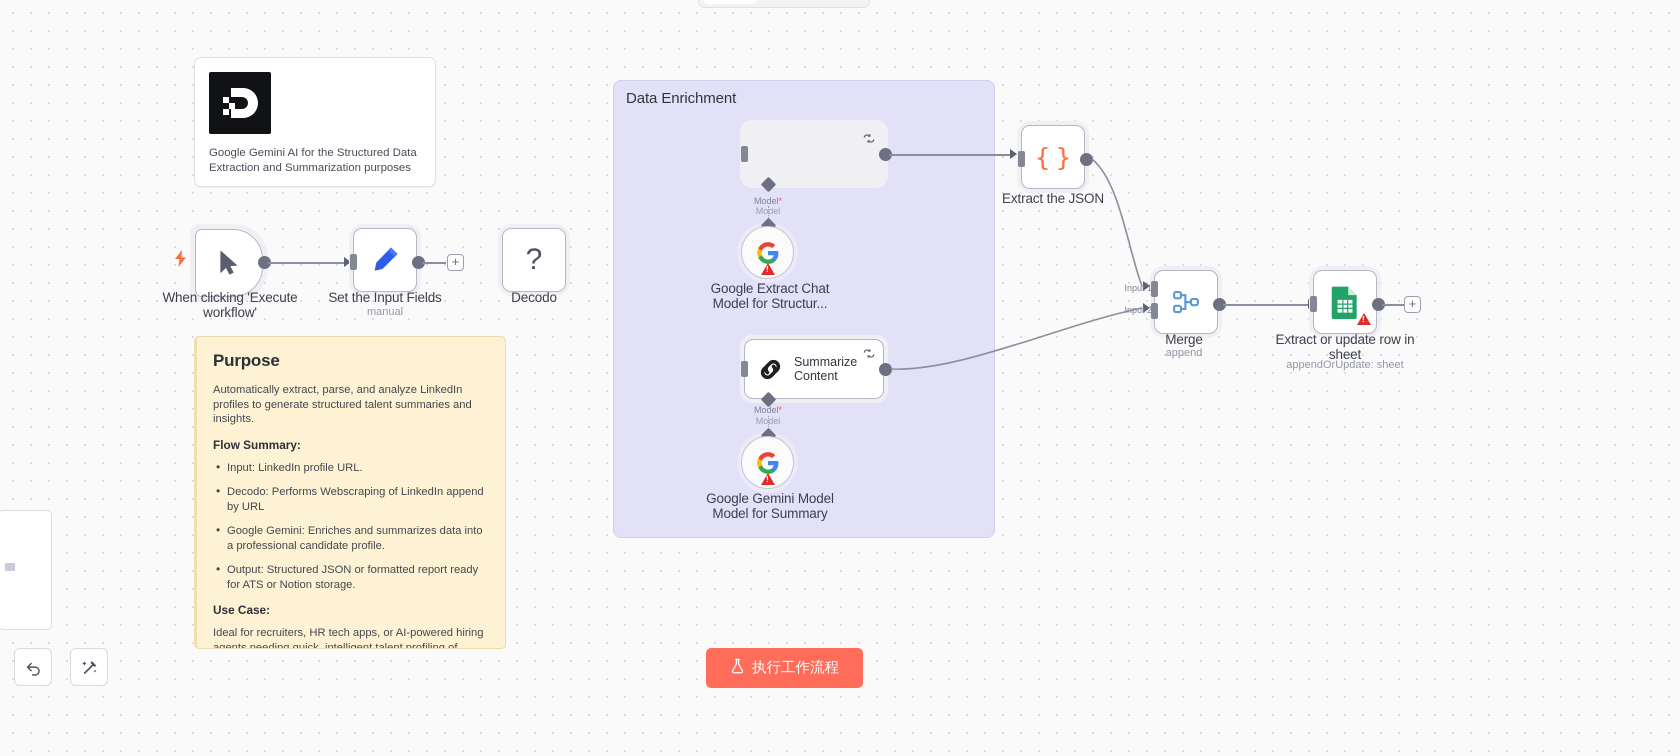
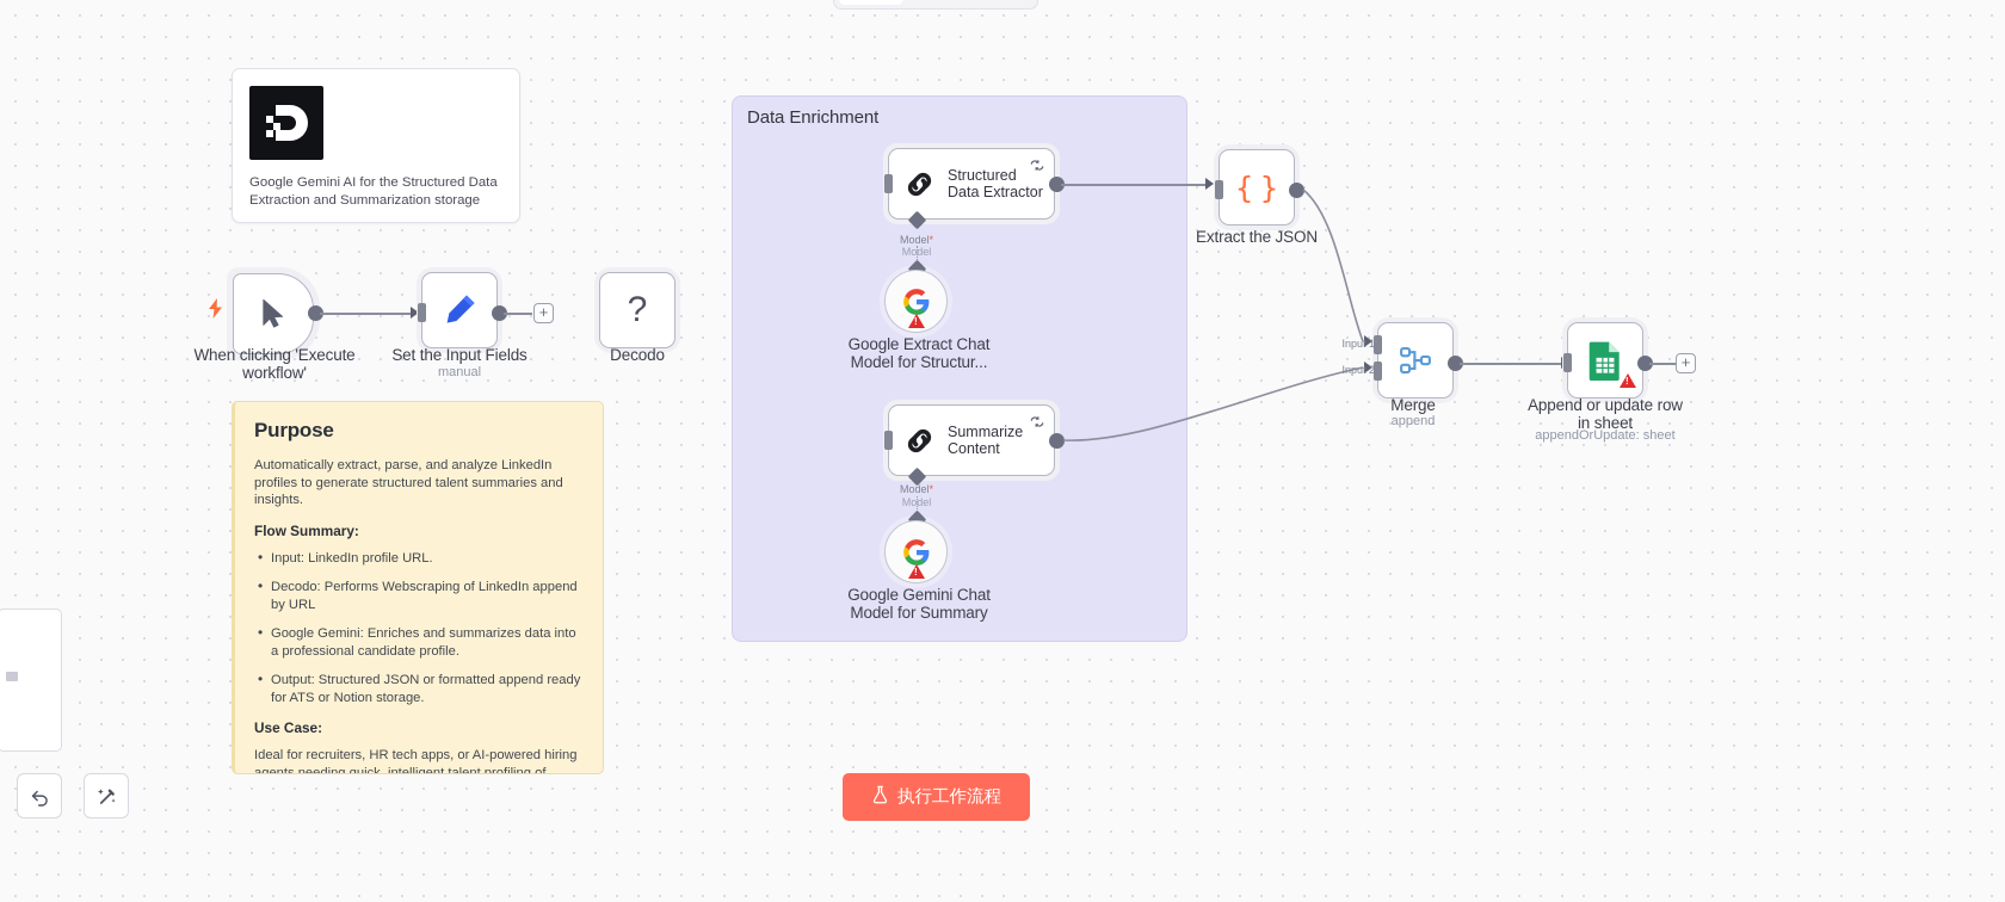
- Google Gemini AI for the Structured Data Extraction and Summarization purposes
+ Google Gemini AI for the Structured Data Extraction and Summarization storage
  Purpose
  Automatically extract, parse, and analyze LinkedIn profiles to generate structured talent summaries and insights.
  Flow Summary:
  Input: LinkedIn profile URL.
  Decodo: Performs Webscraping of LinkedIn append by URL
  Google Gemini: Enriches and summarizes data into a professional candidate profile.
- Output: Structured JSON or formatted report ready for ATS or Notion storage.
+ Output: Structured JSON or formatted append ready for ATS or Notion storage.
  Use Case:
  Ideal for recruiters, HR tech apps, or AI-powered hiring agents needing quick, intelligent talent profiling of
  Data Enrichment
  When clicking 'Execute workflow'
  Set the Input Fields
  manual
  +
  ?
  Decodo
+ Structured Data Extractor
  Model*
  Model
  Google Extract Chat Model for Structur...
  Summarize Content
  Model*
  Model
- Google Gemini Model Model for Summary
+ Google Gemini Chat Model for Summary
  { }
  Extract the JSON
  Input 1
  Input 2
  Merge
  append
- Extract or update row in sheet
+ Append or update row in sheet
  appendOrUpdate: sheet
  +
  执行工作流程
